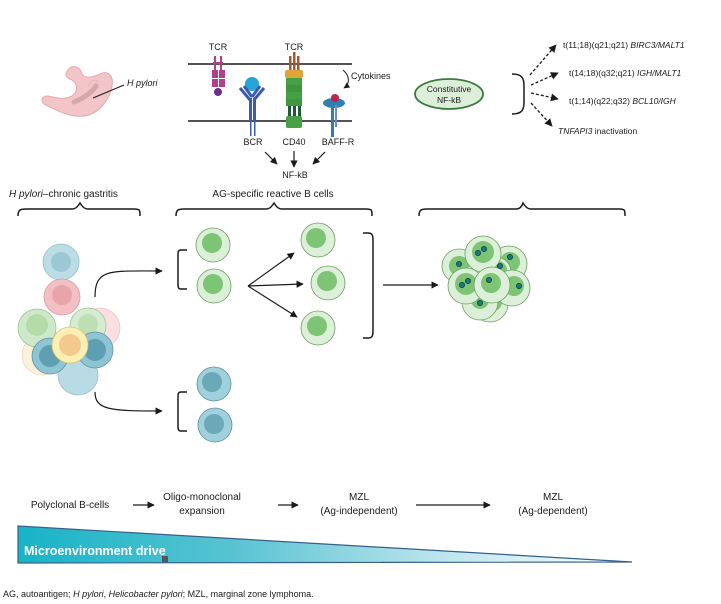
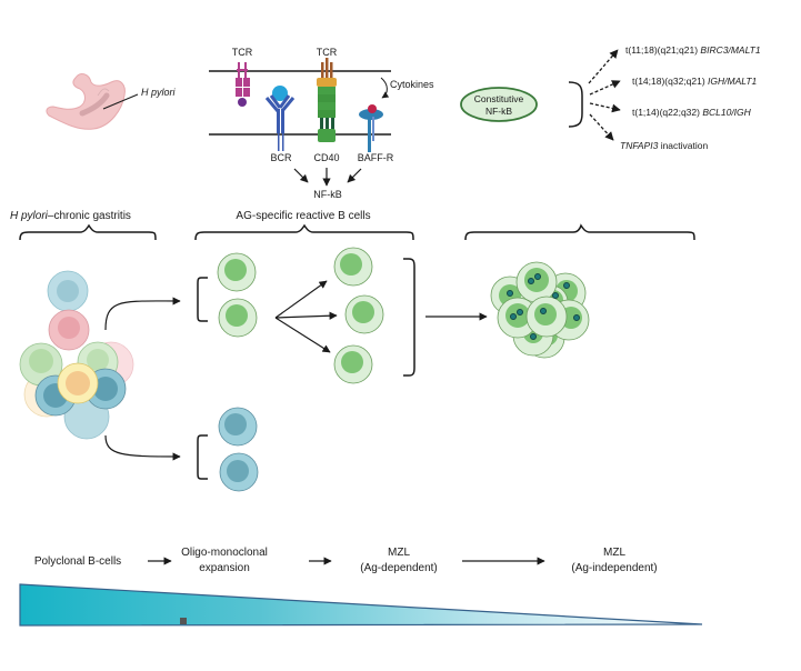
  H pylori
  TCR
  BCR
  TCR
  CD40
  BAFF-R
  Cytokines
  NF-kB
  Constitutive
  NF-kB
  t(11;18)(q21;q21) BIRC3/MALT1
  t(14;18)(q32;q21) IGH/MALT1
  t(1;14)(q22;q32) BCL10/IGH
  TNFAPI3 inactivation
  H pylori–chronic gastritis
  AG-specific reactive B cells
  Polyclonal B-cells
  Oligo-monoclonal
  expansion
  MZL
- (Ag-independent)
+ (Ag-dependent)
  MZL
- (Ag-dependent)
+ (Ag-independent)
- Microenvironment drive
- AG, autoantigen; H pylori, Helicobacter pylori; MZL, marginal zone lymphoma.
